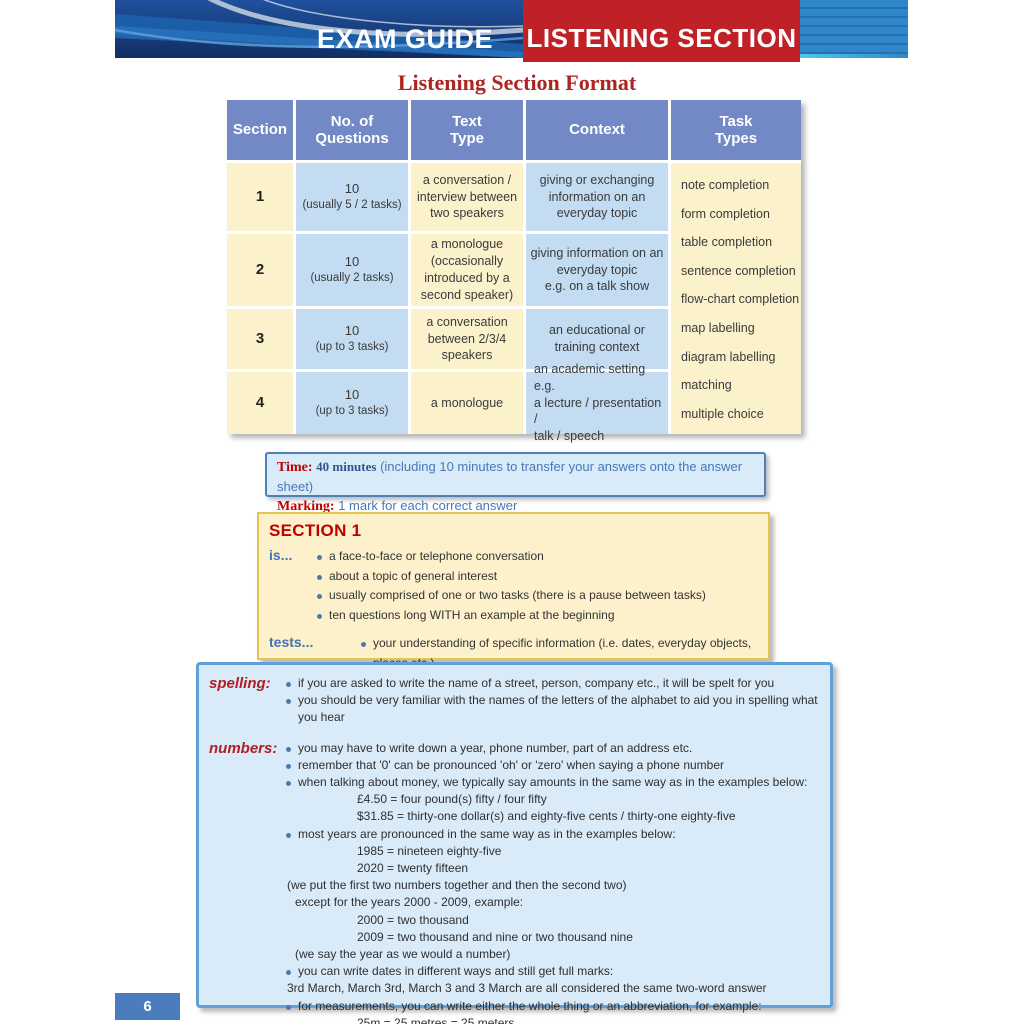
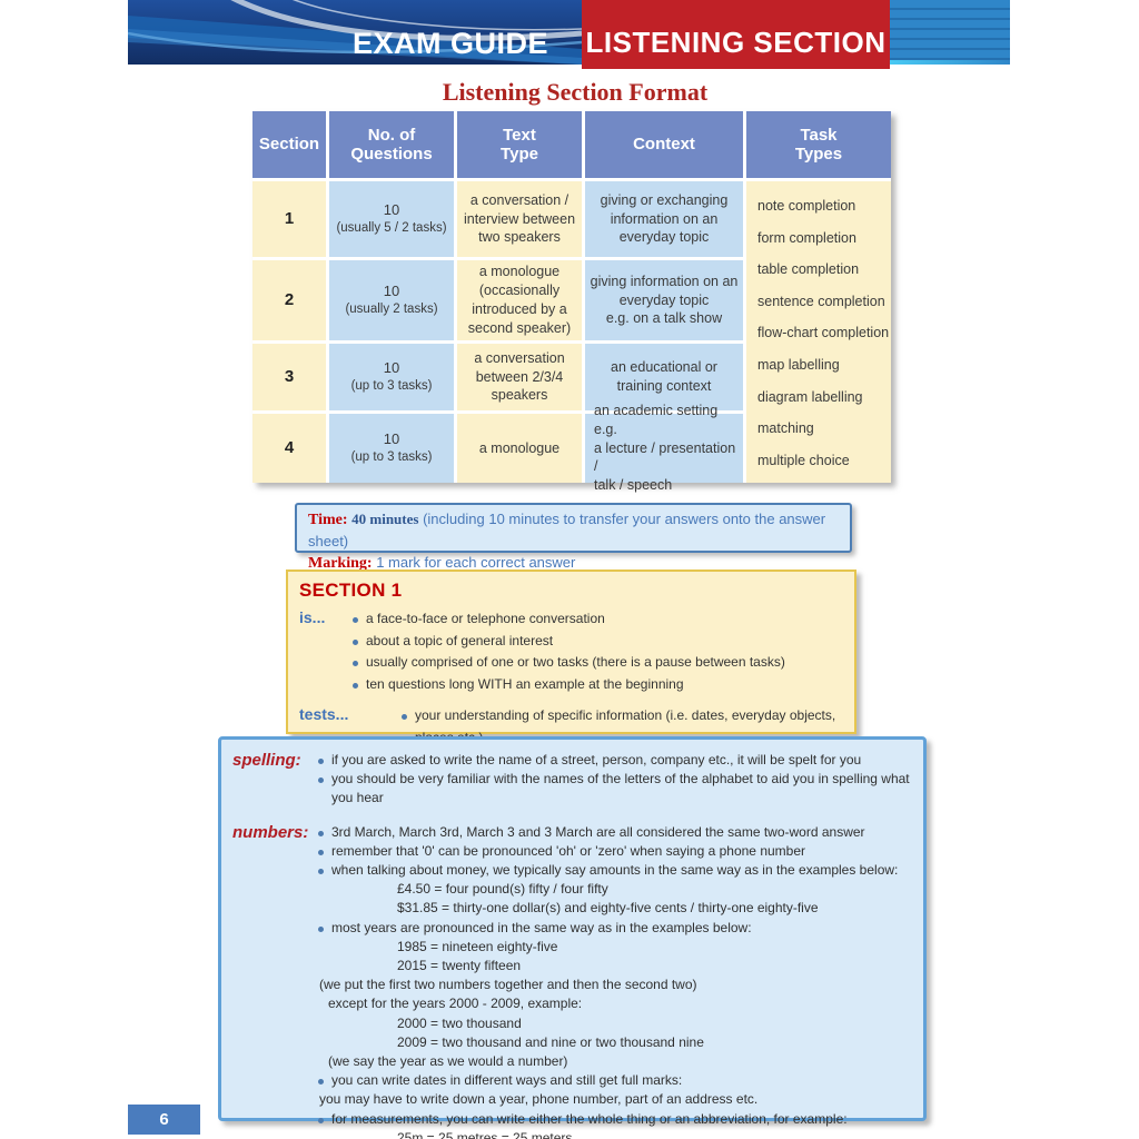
  EXAM GUIDE
  LISTENING SECTION
  Listening Section Format
  Section
  No. of
  Questions
  Text
  Type
  Context
  1
  10
  (usually 5 / 2 tasks)
  a conversation /
  interview between
  two speakers
  giving or exchanging
  information on an
  everyday topic
  2
  10
  (usually 2 tasks)
  a monologue
  (occasionally
  introduced by a
  second speaker)
  giving information on an
  everyday topic
  e.g. on a talk show
  3
  10
  (up to 3 tasks)
  a conversation
  between 2/3/4
  speakers
  an educational or
  training context
  4
  10
  (up to 3 tasks)
  a monologue
  an academic setting e.g.
  a lecture / presentation /
  talk / speech
  Task
  Types
  note completion
  form completion
  table completion
  sentence completion
  flow-chart completion
  map labelling
  diagram labelling
  matching
  multiple choice
  Time: 40 minutes (including 10 minutes to transfer your answers onto the answer sheet)
  Marking: 1 mark for each correct answer
  SECTION 1
  is...
  a face-to-face or telephone conversation
  about a topic of general interest
  usually comprised of one or two tasks (there is a pause between tasks)
  ten questions long WITH an example at the beginning
  tests...
  your understanding of specific information (i.e. dates, everyday objects,
  spelling:
  if you are asked to write the name of a street, person, company etc., it will be spelt for you
  you should be very familiar with the names of the letters of the alphabet to aid you in spelling what you hear
  numbers:
- you may have to write down a year, phone number, part of an address etc.
+ 3rd March, March 3rd, March 3 and 3 March are all considered the same two-word answer
  remember that '0' can be pronounced 'oh' or 'zero' when saying a phone number
  when talking about money, we typically say amounts in the same way as in the examples below:
  £4.50 = four pound(s) fifty / four fifty
  $31.85 = thirty-one dollar(s) and eighty-five cents / thirty-one eighty-five
  most years are pronounced in the same way as in the examples below:
  1985 = nineteen eighty-five
- 2020 = twenty fifteen
+ 2015 = twenty fifteen
  (we put the first two numbers together and then the second two)
  except for the years 2000 - 2009, example:
  2000 = two thousand
  2009 = two thousand and nine or two thousand nine
  (we say the year as we would a number)
  you can write dates in different ways and still get full marks:
- 3rd March, March 3rd, March 3 and 3 March are all considered the same two-word answer
+ you may have to write down a year, phone number, part of an address etc.
  for measurements, you can write either the whole thing or an abbreviation, for example:
  25m = 25 metres = 25 meters
  6
